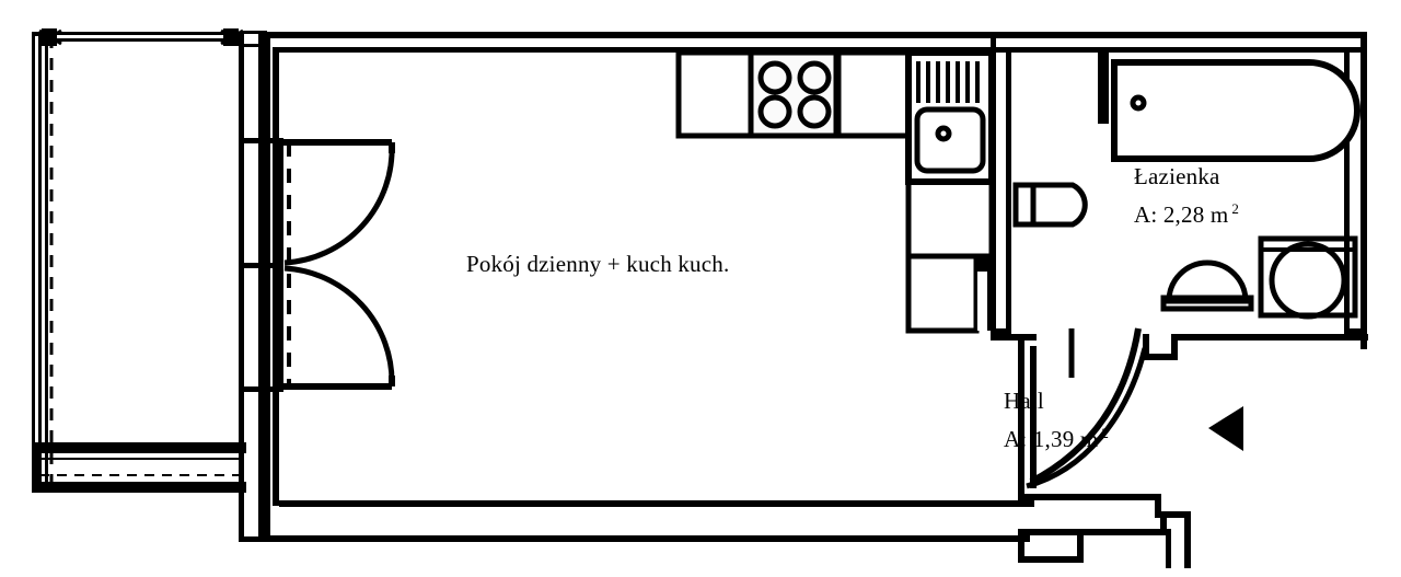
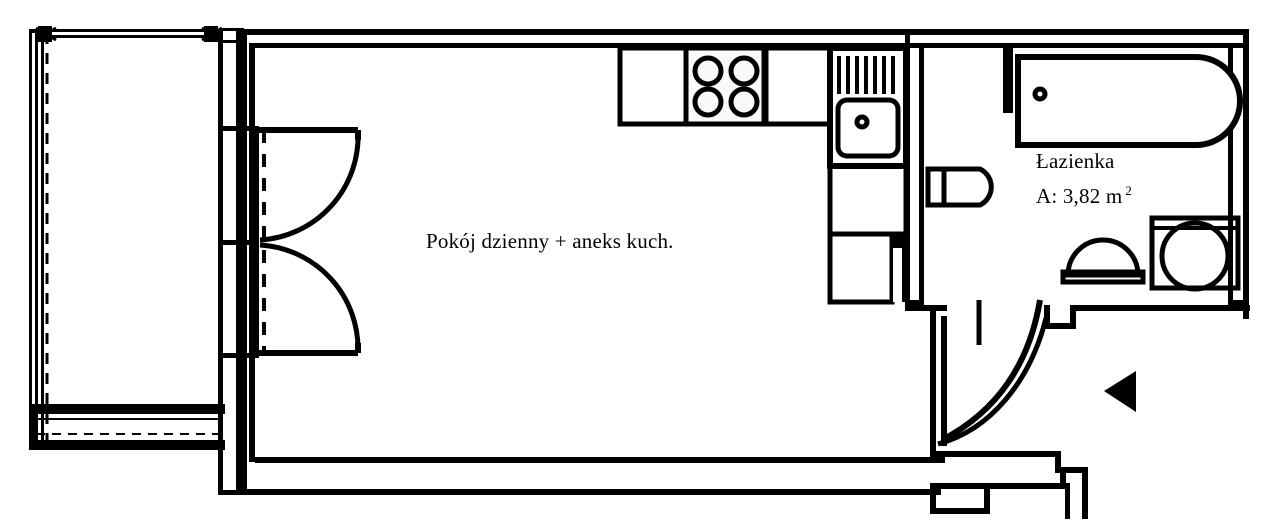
- Pokój dzienny + kuch kuch.
+ Pokój dzienny + aneks kuch.
  Łazienka
- A: 2,28 m 2
+ A: 3,82 m 2
- Hall
- A: 1,39 m 2
